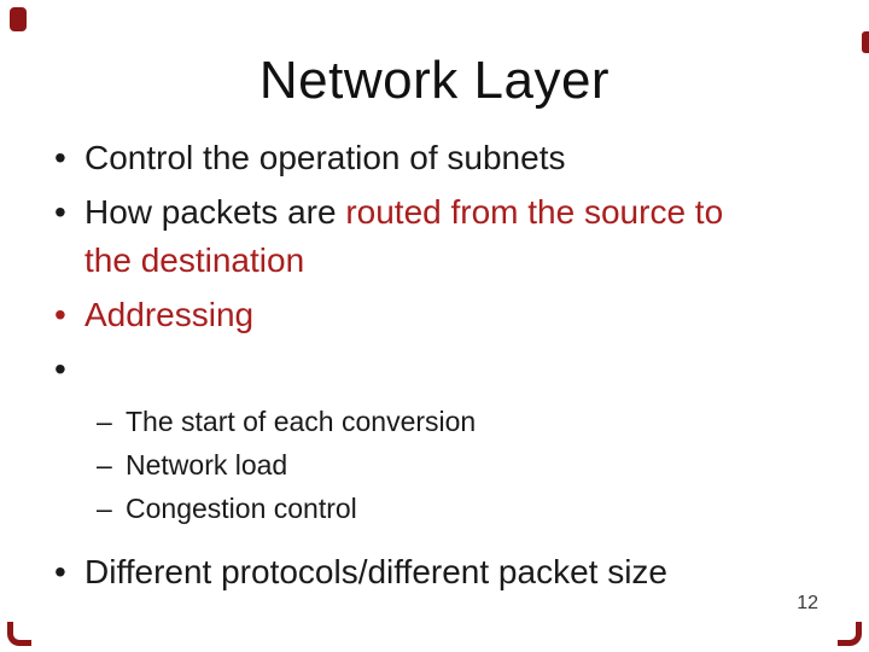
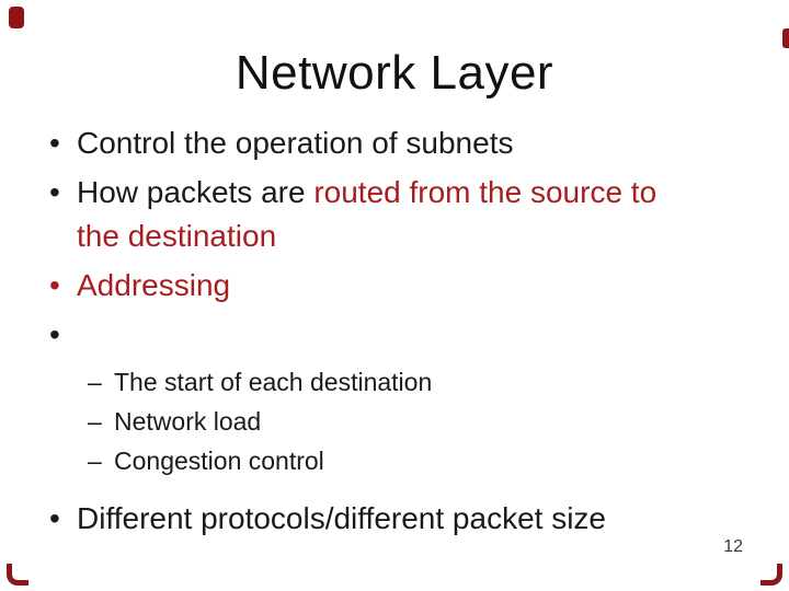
  Network Layer
  •
  Control the operation of subnets
  •
  How packets are routed from the source to
  the destination
  •
  Addressing
  •
  –
- The start of each conversion
+ The start of each destination
  –
  Network load
  –
  Congestion control
  •
  Different protocols/different packet size
  12
